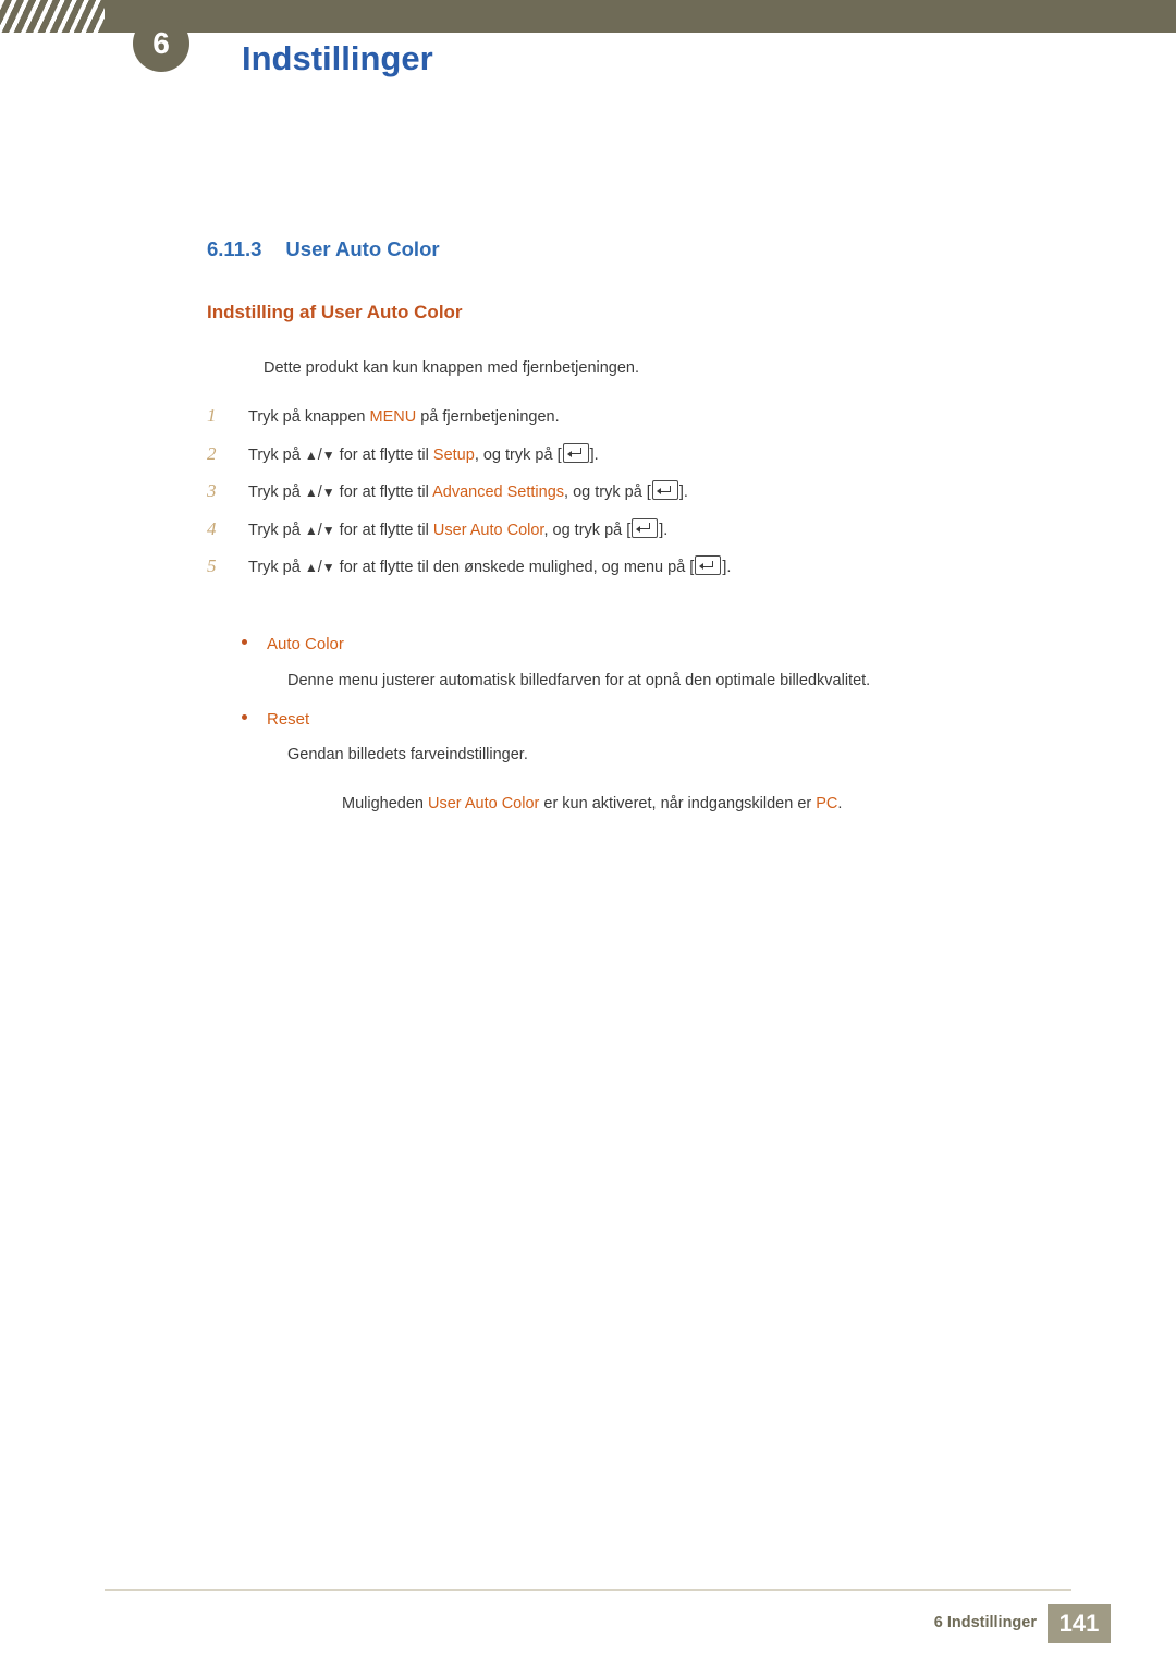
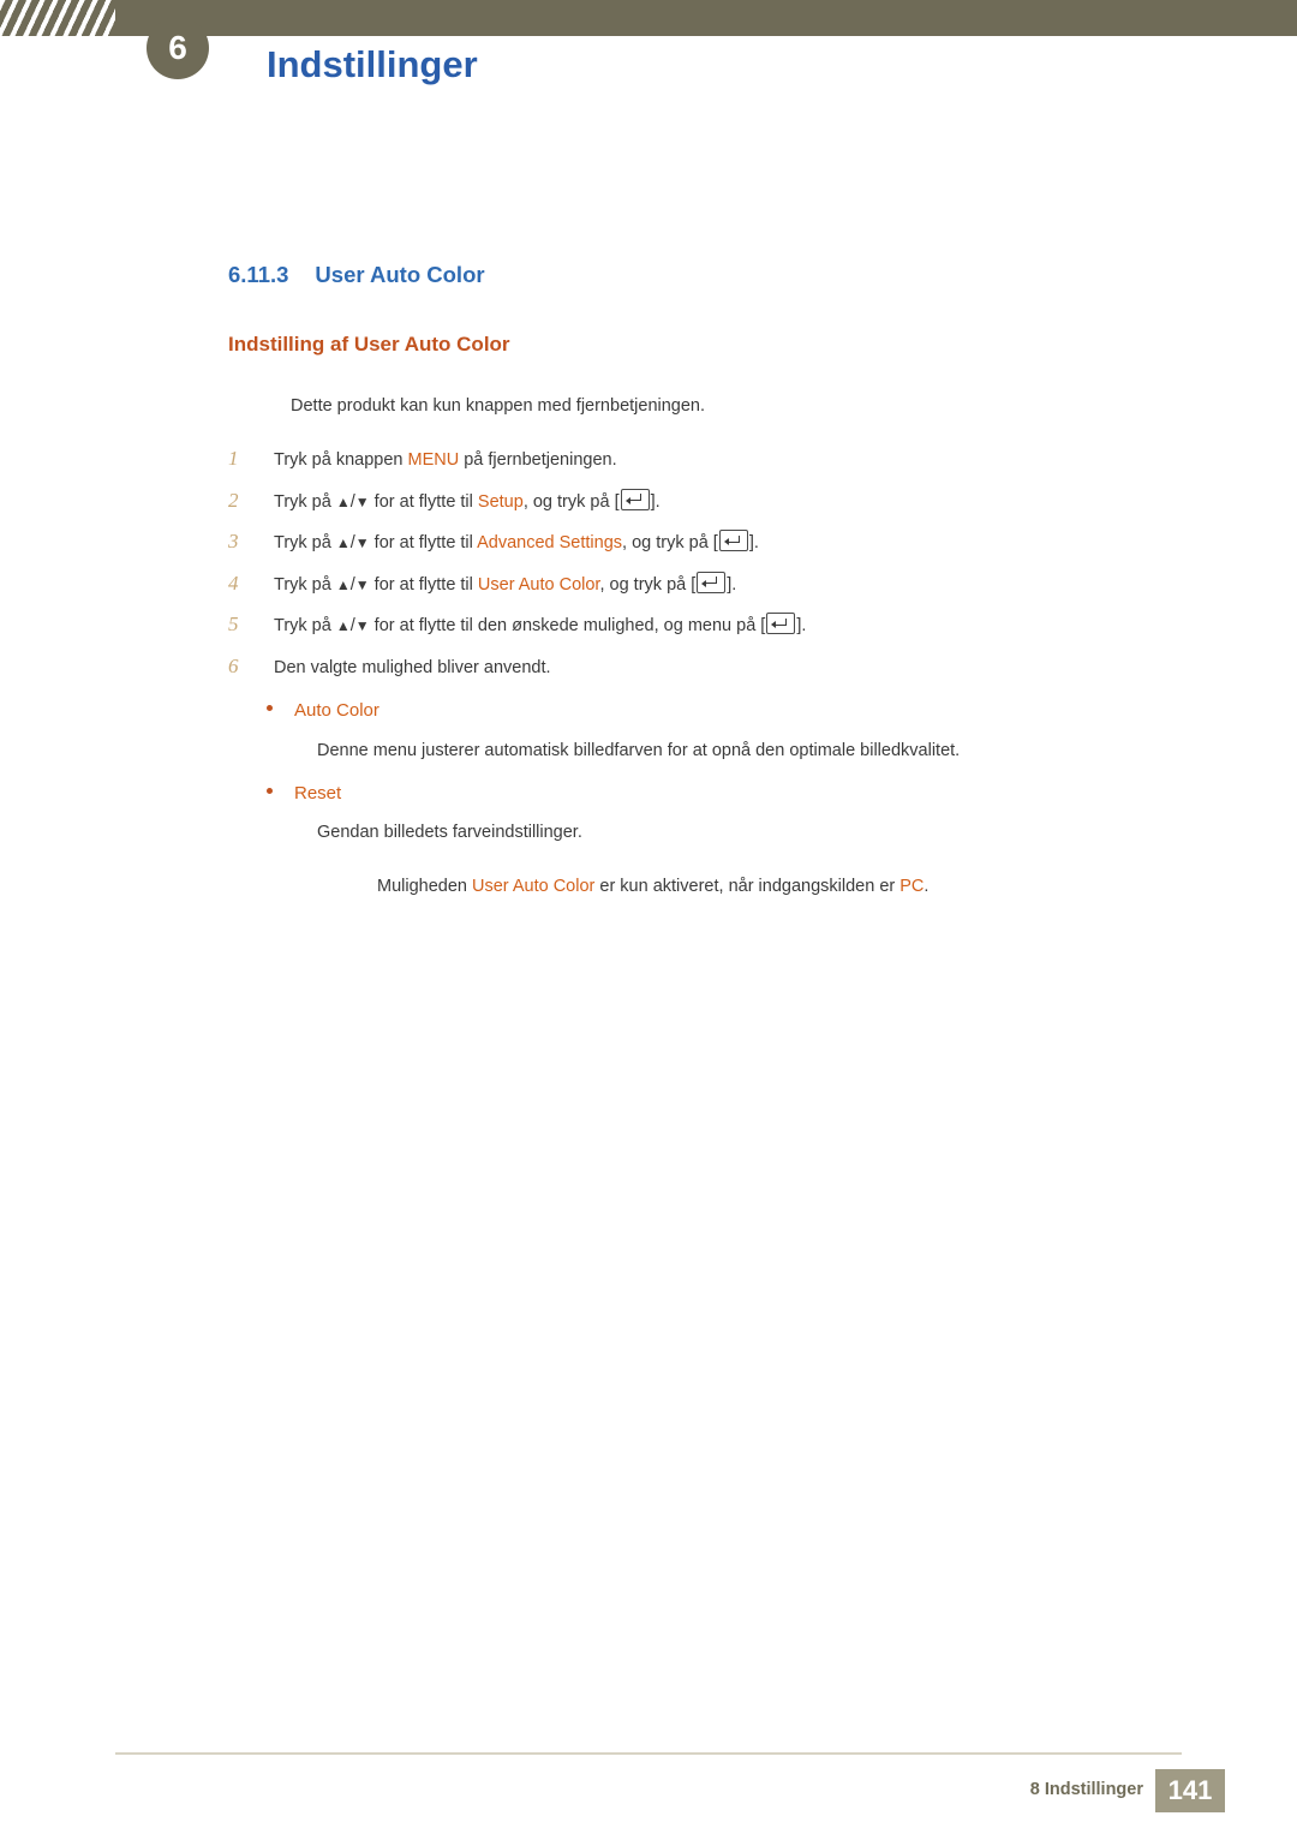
  6
  Indstillinger
  6.11.3 User Auto Color
  Indstilling af User Auto Color
  Dette produkt kan kun knappen med fjernbetjeningen.
  1 Tryk på knappen MENU på fjernbetjeningen.
  2 Tryk på ▲/▼ for at flytte til Setup, og tryk på [ ].
  3 Tryk på ▲/▼ for at flytte til Advanced Settings, og tryk på [ ].
  4 Tryk på ▲/▼ for at flytte til User Auto Color, og tryk på [ ].
  5 Tryk på ▲/▼ for at flytte til den ønskede mulighed, og menu på [ ].
+ 6 Den valgte mulighed bliver anvendt.
  Auto Color
  Denne menu justerer automatisk billedfarven for at opnå den optimale billedkvalitet.
  Reset
  Gendan billedets farveindstillinger.
  Muligheden User Auto Color er kun aktiveret, når indgangskilden er PC.
- 6 Indstillinger
+ 8 Indstillinger
  141
